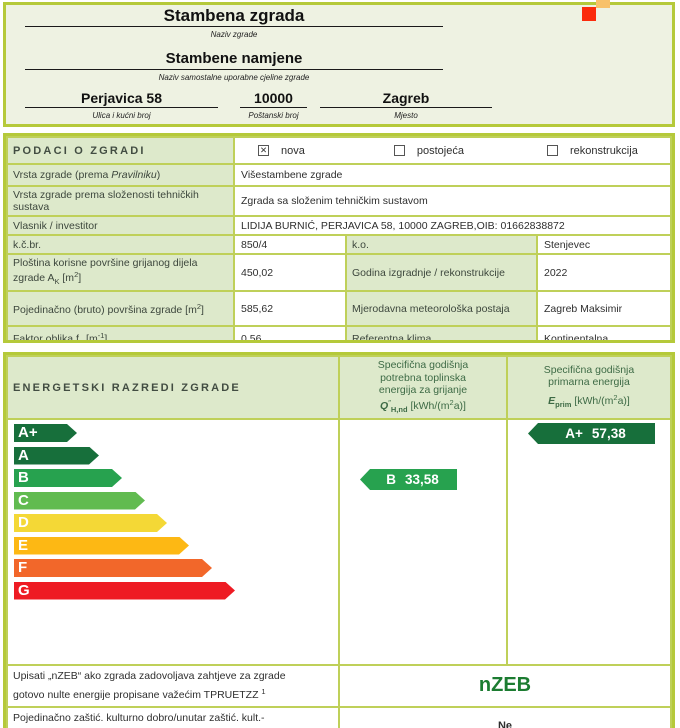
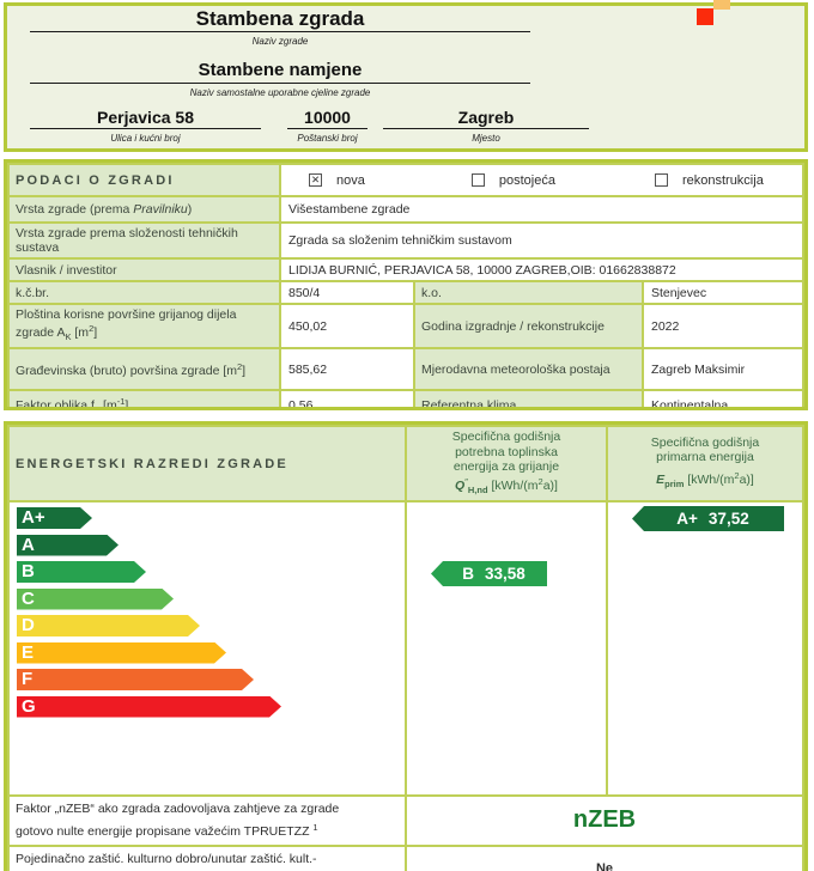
  Stambena zgrada
  Naziv zgrade
  Stambene namjene
  Naziv samostalne uporabne cjeline zgrade
  Perjavica 58
  Ulica i kućni broj
  10000
  Poštanski broj
  Zagreb
  Mjesto
  PODACI O ZGRADI	✕ nova postojeća rekonstrukcija
  Vrsta zgrade (prema Pravilniku)	Višestambene zgrade
  Vrsta zgrade prema složenosti tehničkih sustava	Zgrada sa složenim tehničkim sustavom
  Vlasnik / investitor	LIDIJA BURNIĆ, PERJAVICA 58, 10000 ZAGREB,OIB: 01662838872
  k.č.br.	850/4	k.o.	Stenjevec
  Ploština korisne površine grijanog dijela zgrade AK [m2]	450,02	Godina izgradnje / rekonstrukcije	2022
- Pojedinačno (bruto) površina zgrade [m2]	585,62	Mjerodavna meteorološka postaja	Zagreb Maksimir
+ Građevinska (bruto) površina zgrade [m2]	585,62	Mjerodavna meteorološka postaja	Zagreb Maksimir
  Faktor oblika f [m-1]	0,56	Referentna klima	Kontinentalna
  ENERGETSKI RAZREDI ZGRADE	Specifična godišnja potrebna toplinska energija za grijanje Q″H,nd [kWh/(m2a)]	Specifična godišnja primarna energija Eprim [kWh/(m2a)]
- A+ A B C D E F G	B 33,58	A+ 57,38
+ A+ A B C D E F G	B 33,58	A+ 37,52
- Upisati „nZEB“ ako zgrada zadovoljava zahtjeve za zgrade gotovo nulte energije propisane važećim TPRUETZZ 1	nZEB
+ Faktor „nZEB“ ako zgrada zadovoljava zahtjeve za zgrade gotovo nulte energije propisane važećim TPRUETZZ 1	nZEB
  Pojedinačno zaštić. kulturno dobro/unutar zaštić. kult.-	Ne
